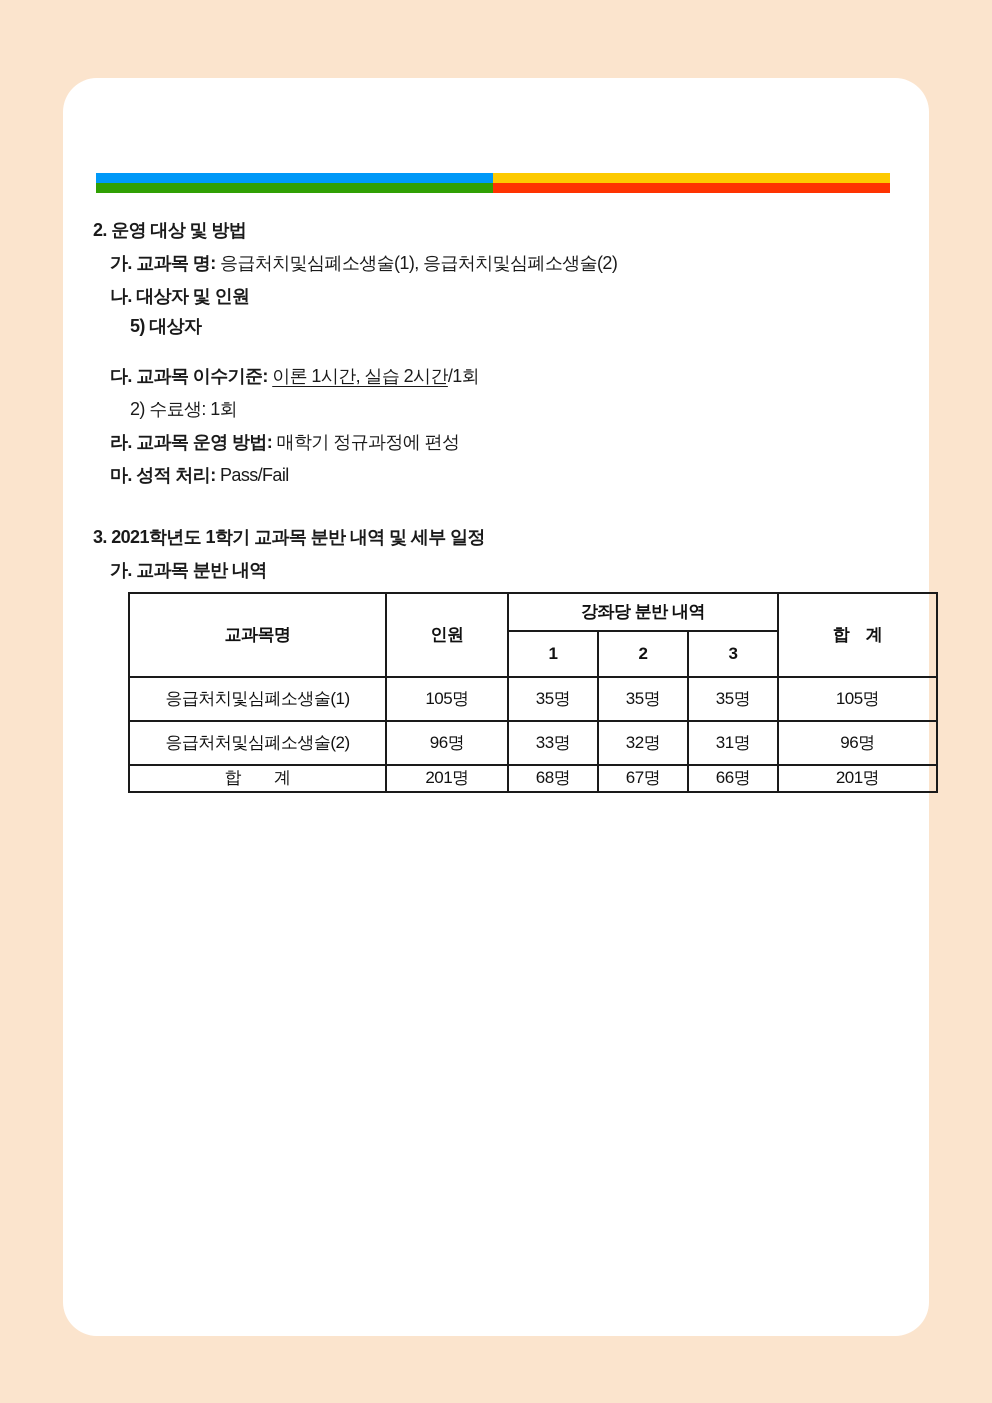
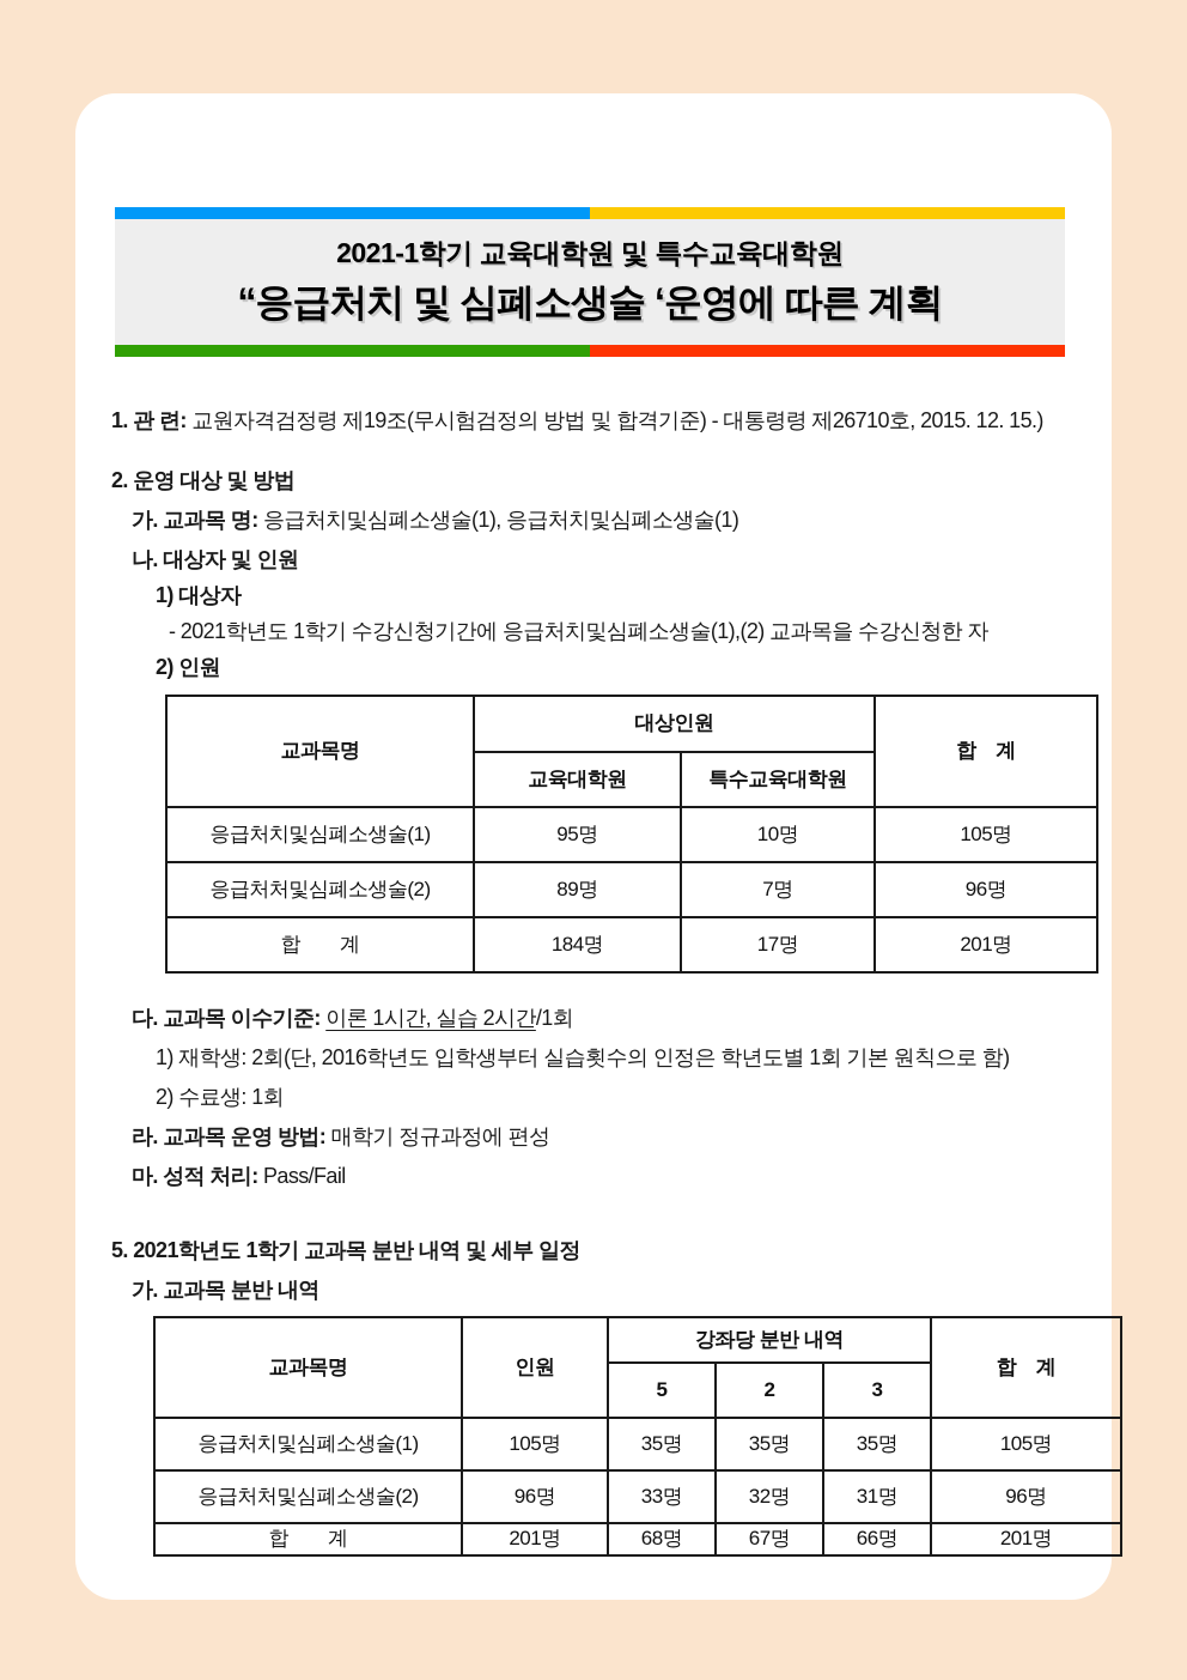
+ 2021-1학기 교육대학원 및 특수교육대학원
+ “응급처치 및 심폐소생술 ‘운영에 따른 계획
+ 1. 관 련: 교원자격검정령 제19조(무시험검정의 방법 및 합격기준) - 대통령령 제26710호, 2015. 12. 15.)
  2. 운영 대상 및 방법
- 가. 교과목 명: 응급처치및심폐소생술(1), 응급처치및심폐소생술(2)
+ 가. 교과목 명: 응급처치및심폐소생술(1), 응급처치및심폐소생술(1)
  나. 대상자 및 인원
- 5) 대상자
+ 1) 대상자
+ - 2021학년도 1학기 수강신청기간에 응급처치및심폐소생술(1),(2) 교과목을 수강신청한 자
+ 2) 인원
+ 교과목명	대상인원	합 계
+ 교육대학원	특수교육대학원
+ 응급처치및심폐소생술(1)	95명	10명	105명
+ 응급처처및심폐소생술(2)	89명	7명	96명
+ 합 계	184명	17명	201명
  다. 교과목 이수기준: 이론 1시간, 실습 2시간/1회
+ 1) 재학생: 2회(단, 2016학년도 입학생부터 실습횟수의 인정은 학년도별 1회 기본 원칙으로 함)
  2) 수료생: 1회
  라. 교과목 운영 방법: 매학기 정규과정에 편성
  마. 성적 처리: Pass/Fail
- 3. 2021학년도 1학기 교과목 분반 내역 및 세부 일정
+ 5. 2021학년도 1학기 교과목 분반 내역 및 세부 일정
  가. 교과목 분반 내역
  교과목명	인원	강좌당 분반 내역	합 계
- 1	2	3
+ 5	2	3
  응급처치및심폐소생술(1)	105명	35명	35명	35명	105명
  응급처처및심폐소생술(2)	96명	33명	32명	31명	96명
  합 계	201명	68명	67명	66명	201명
